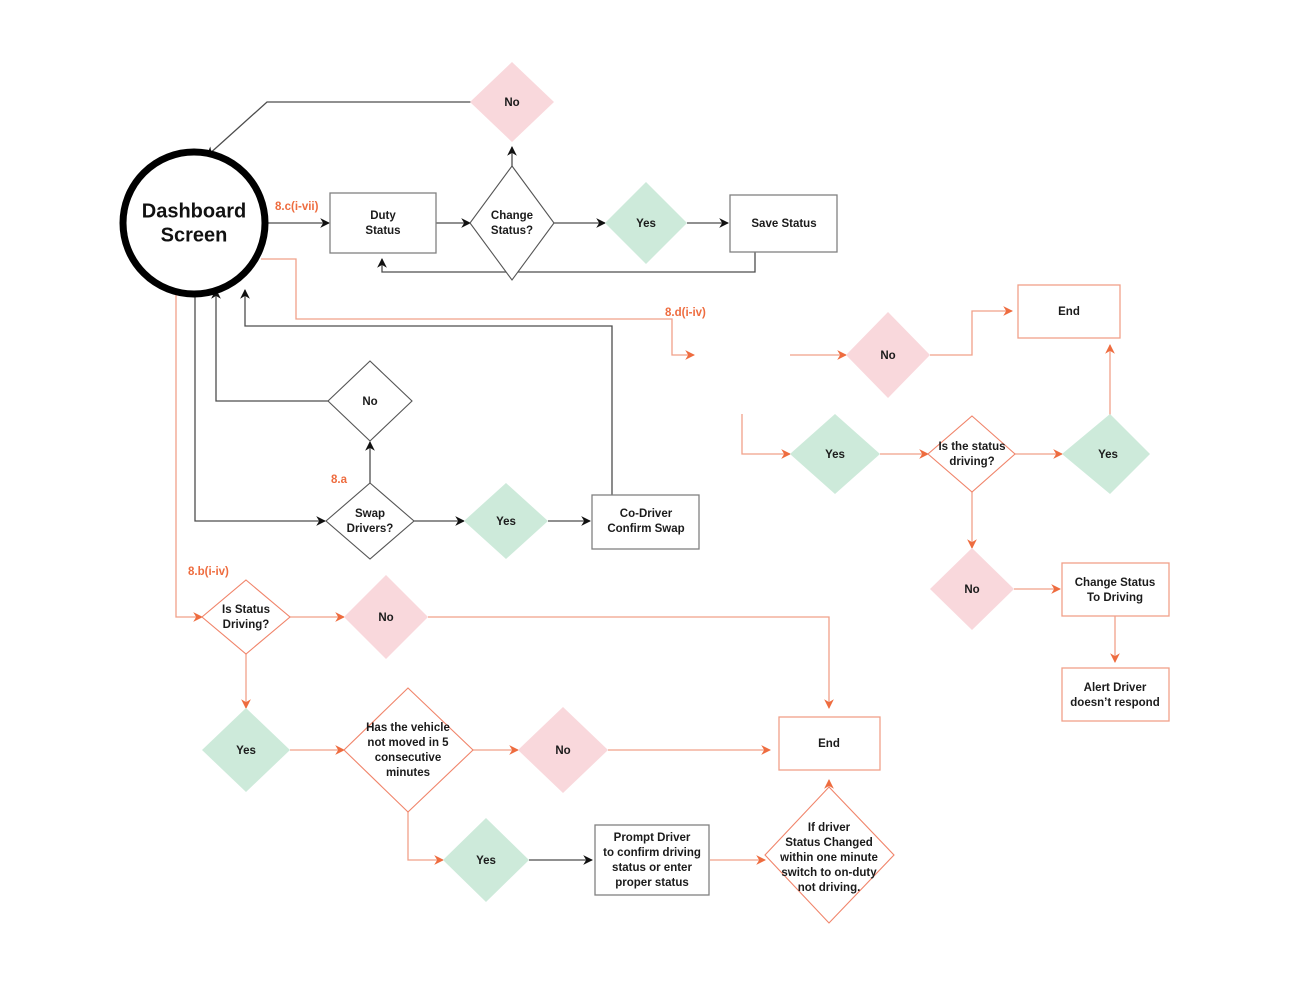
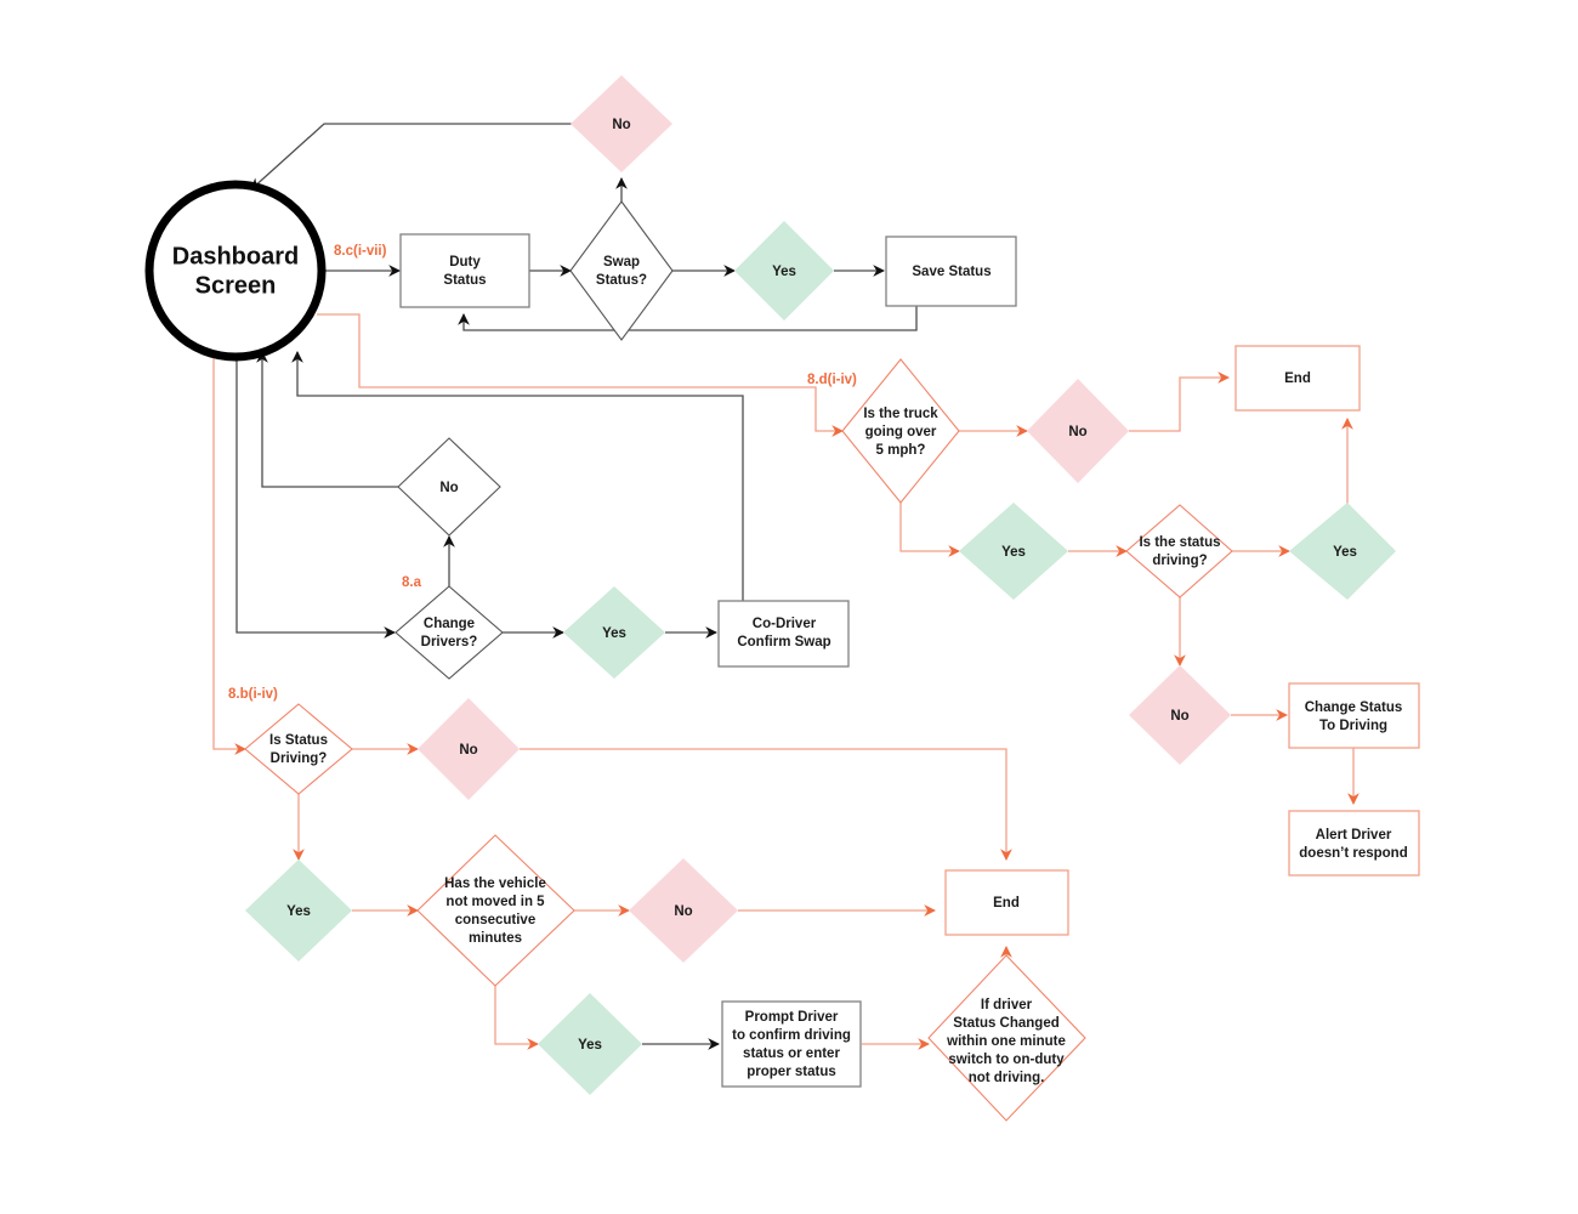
  Dashboard
  Screen
  Duty
  Status
- Change
+ Swap
  Status?
  No
  Yes
  Save Status
- Swap
+ Change
  Drivers?
  No
  Yes
  Co-Driver
  Confirm Swap
+ Is the truck
+ going over
+ 5 mph?
  No
  Yes
  End
  Is the status
  driving?
  Yes
  No
  Change Status
  To Driving
  Alert Driver
  doesn’t respond
  Is Status
  Driving?
  No
  Yes
  Has the vehicle
  not moved in 5
  consecutive
  minutes
  No
  Yes
  Prompt Driver
  to confirm driving
  status or enter
  proper status
  If driver
  Status Changed
  within one minute
  switch to on-duty
  not driving.
  End
  8.c(i-vii)
  8.d(i-iv)
  8.a
  8.b(i-iv)
